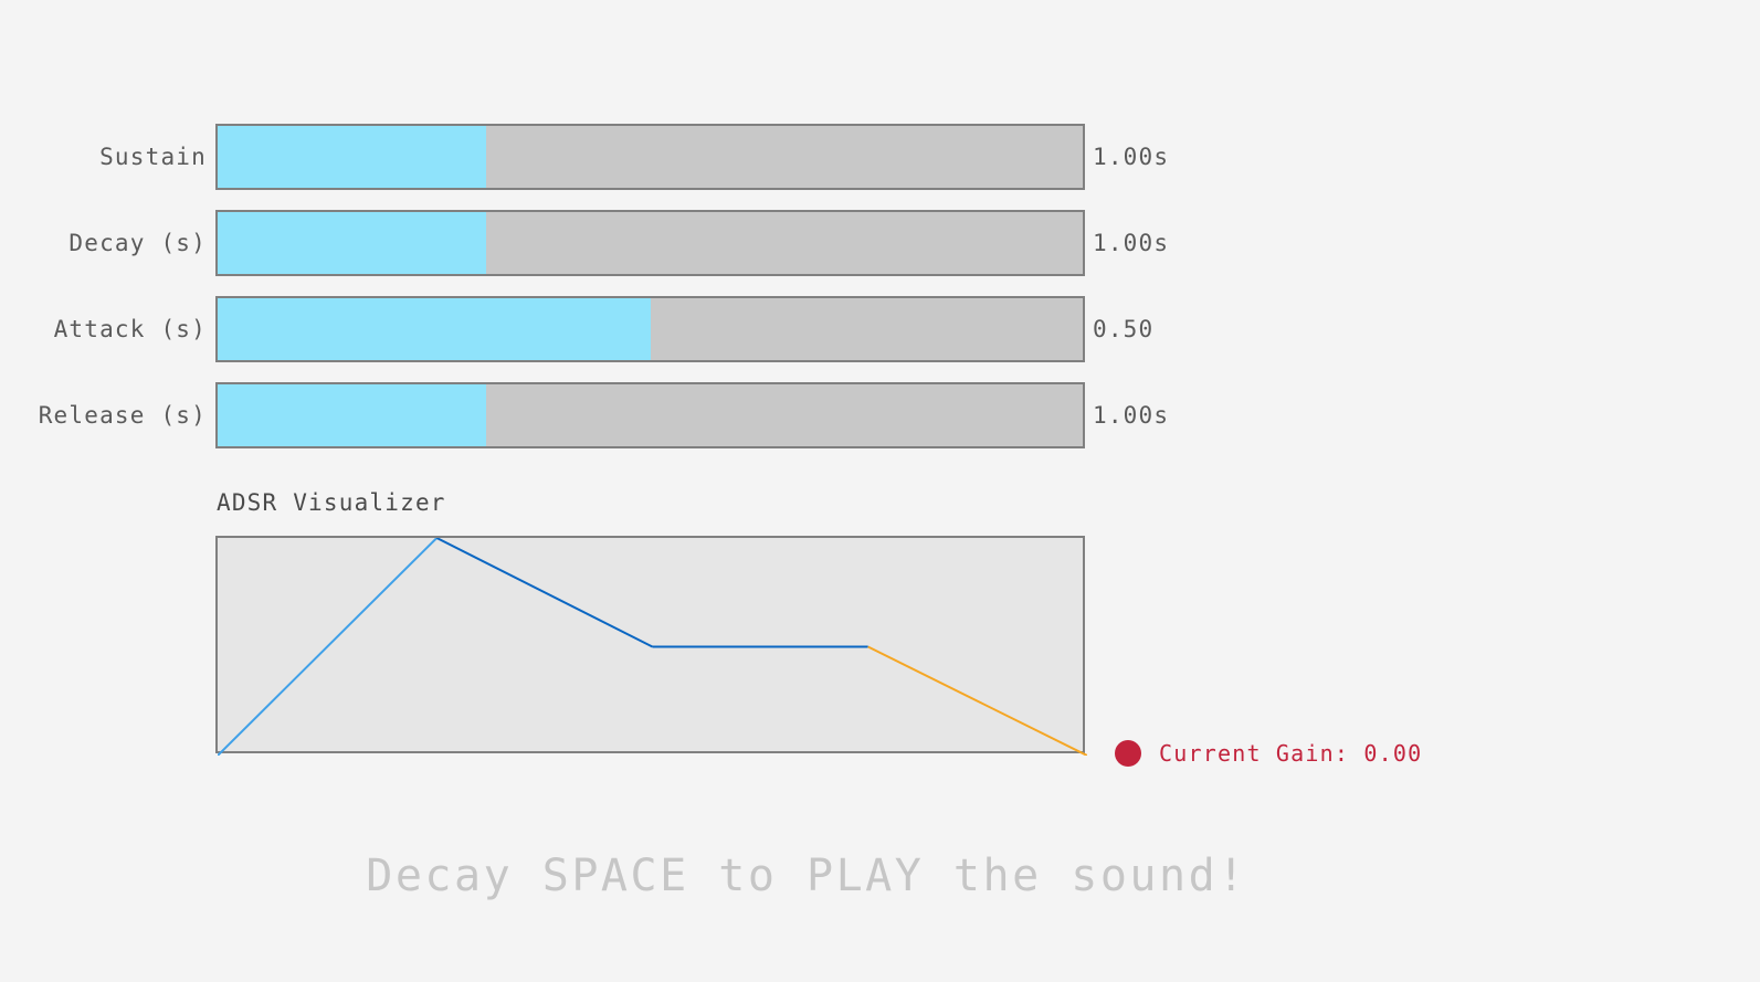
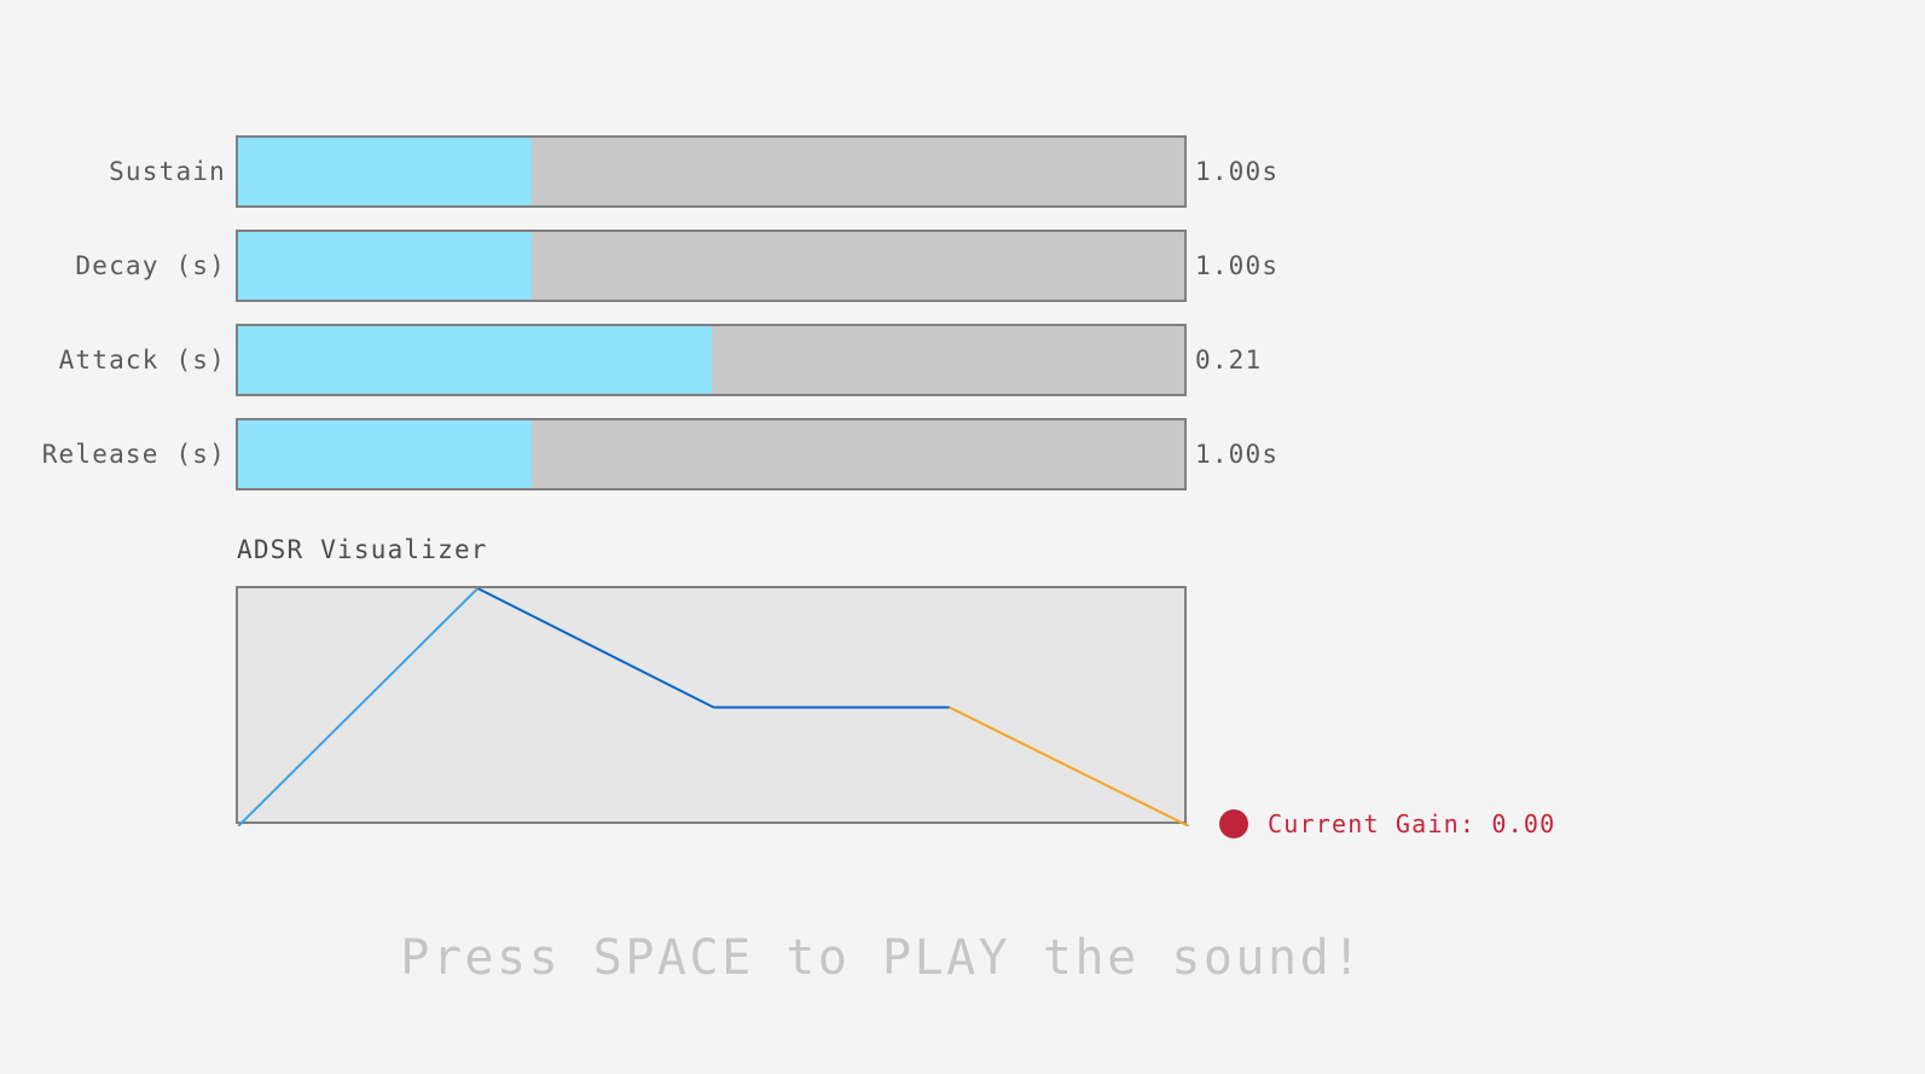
  Sustain
  1.00s
  Decay (s)
  1.00s
  Attack (s)
- 0.50
+ 0.21
  Release (s)
  1.00s
  ADSR Visualizer
  Current Gain: 0.00
- Decay SPACE to PLAY the sound!
+ Press SPACE to PLAY the sound!
